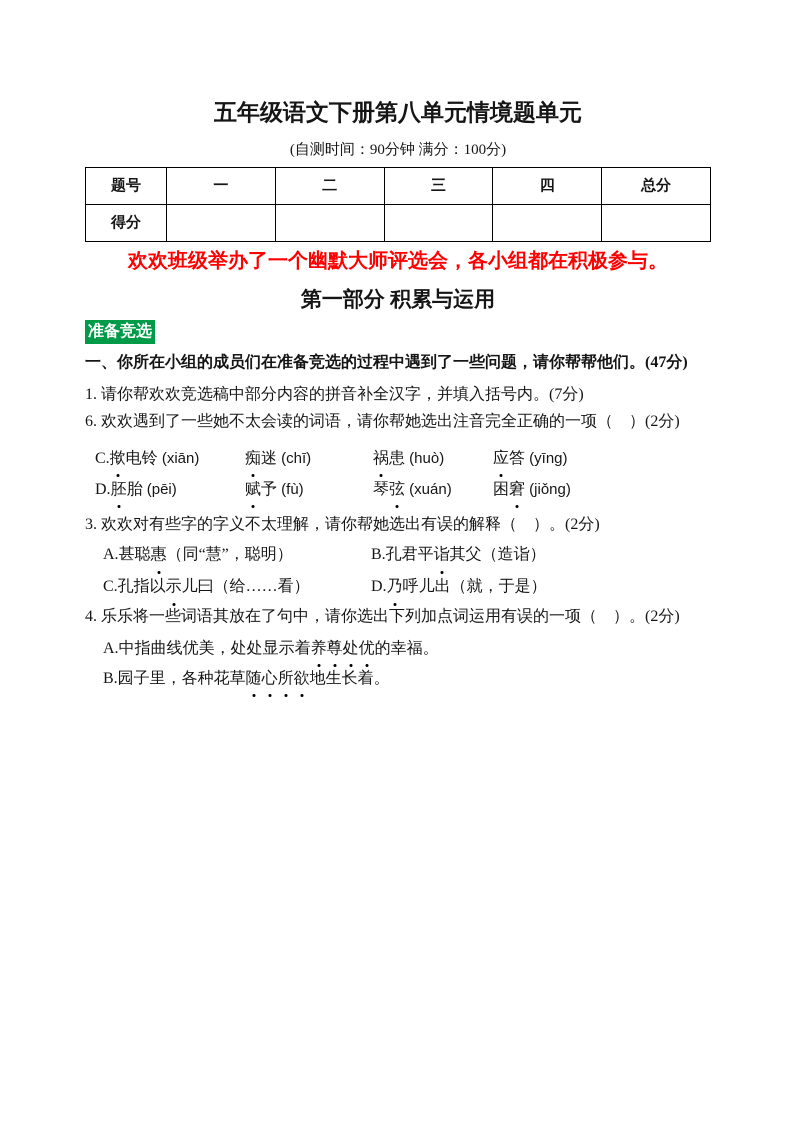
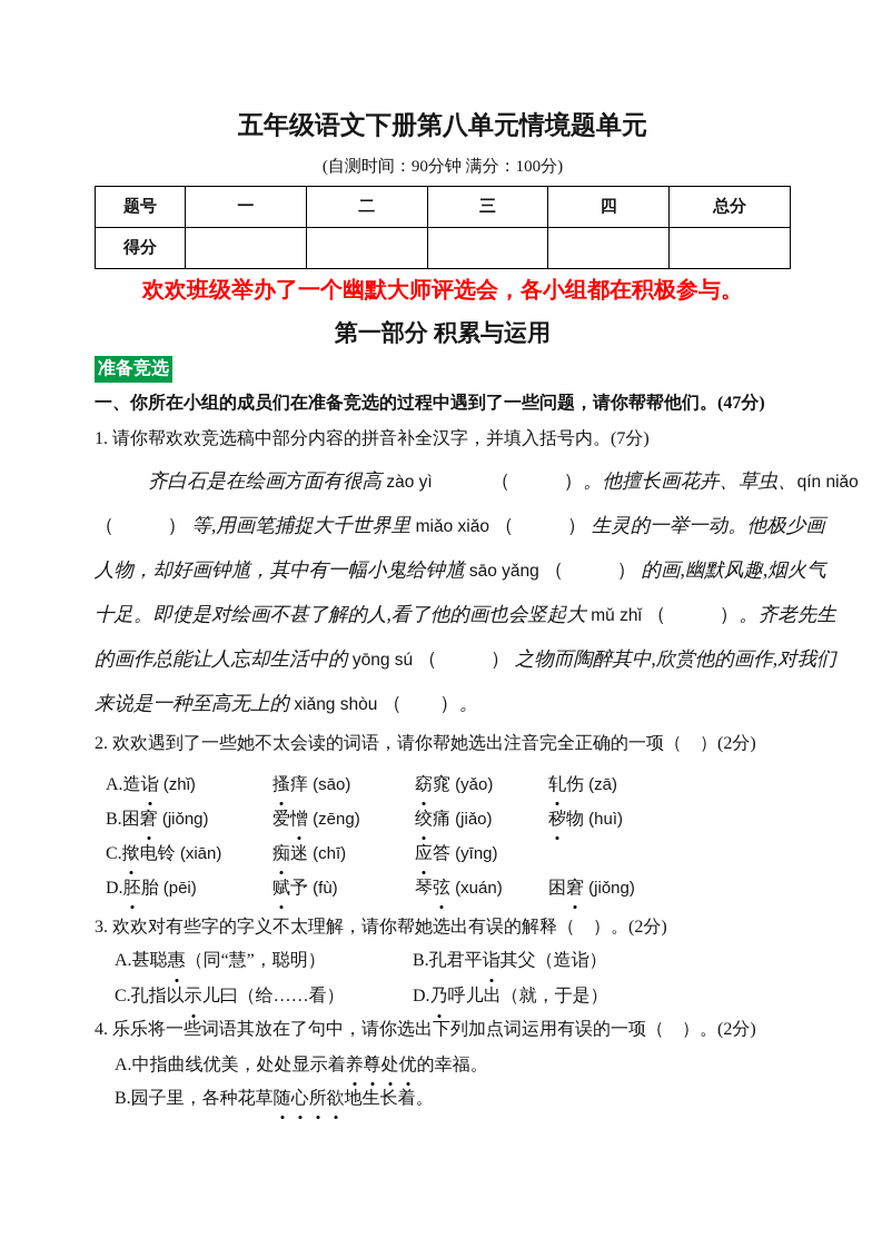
  五年级语文下册第八单元情境题单元
  (自测时间：90分钟 满分：100分)
  题号	一	二	三	四	总分
  得分
  欢欢班级举办了一个幽默大师评选会，各小组都在积极参与。
  第一部分 积累与运用
  准备竞选
  一、你所在小组的成员们在准备竞选的过程中遇到了一些问题，请你帮帮他们。(47分)
  1. 请你帮欢欢竞选稿中部分内容的拼音补全汉字，并填入括号内。(7分)
+ 齐白石是在绘画方面有很高 zào yì （ ）。他擅长画花卉、草虫、qín niǎo
+ （ ） 等,用画笔捕捉大千世界里 miǎo xiǎo （ ） 生灵的一举一动。他极少画
+ 人物，却好画钟馗，其中有一幅小鬼给钟馗 sāo yǎng （ ） 的画,幽默风趣,烟火气
+ 十足。即使是对绘画不甚了解的人,看了他的画也会竖起大 mǔ zhǐ （ ）。齐老先生
+ 的画作总能让人忘却生活中的 yōng sú （ ） 之物而陶醉其中,欣赏他的画作,对我们
+ 来说是一种至高无上的 xiǎng shòu （ ）。
- 6. 欢欢遇到了一些她不太会读的词语，请你帮她选出注音完全正确的一项（ ）(2分)
+ 2. 欢欢遇到了一些她不太会读的词语，请你帮她选出注音完全正确的一项（ ）(2分)
+ A.造诣 (zhǐ)
+ 搔痒 (sāo)
+ 窈窕 (yǎo)
+ 轧伤 (zā)
+ B.困窘 (jiǒng)
+ 爱憎 (zēng)
+ 绞痛 (jiǎo)
+ 秽物 (huì)
  C.揿电铃 (xiān)
  痴迷 (chī)
- 祸患 (huò)
  应答 (yīng)
  D.胚胎 (pēi)
  赋予 (fù)
  琴弦 (xuán)
  困窘 (jiǒng)
  3. 欢欢对有些字的字义不太理解，请你帮她选出有误的解释（ ）。(2分)
  A.甚聪惠（同“慧”，聪明）
  B.孔君平诣其父（造诣）
  C.孔指以示儿曰（给……看）
  D.乃呼儿出（就，于是）
  4. 乐乐将一些词语其放在了句中，请你选出下列加点词运用有误的一项（ ）。(2分)
  A.中指曲线优美，处处显示着养尊处优的幸福。
  B.园子里，各种花草随心所欲地生长着。
